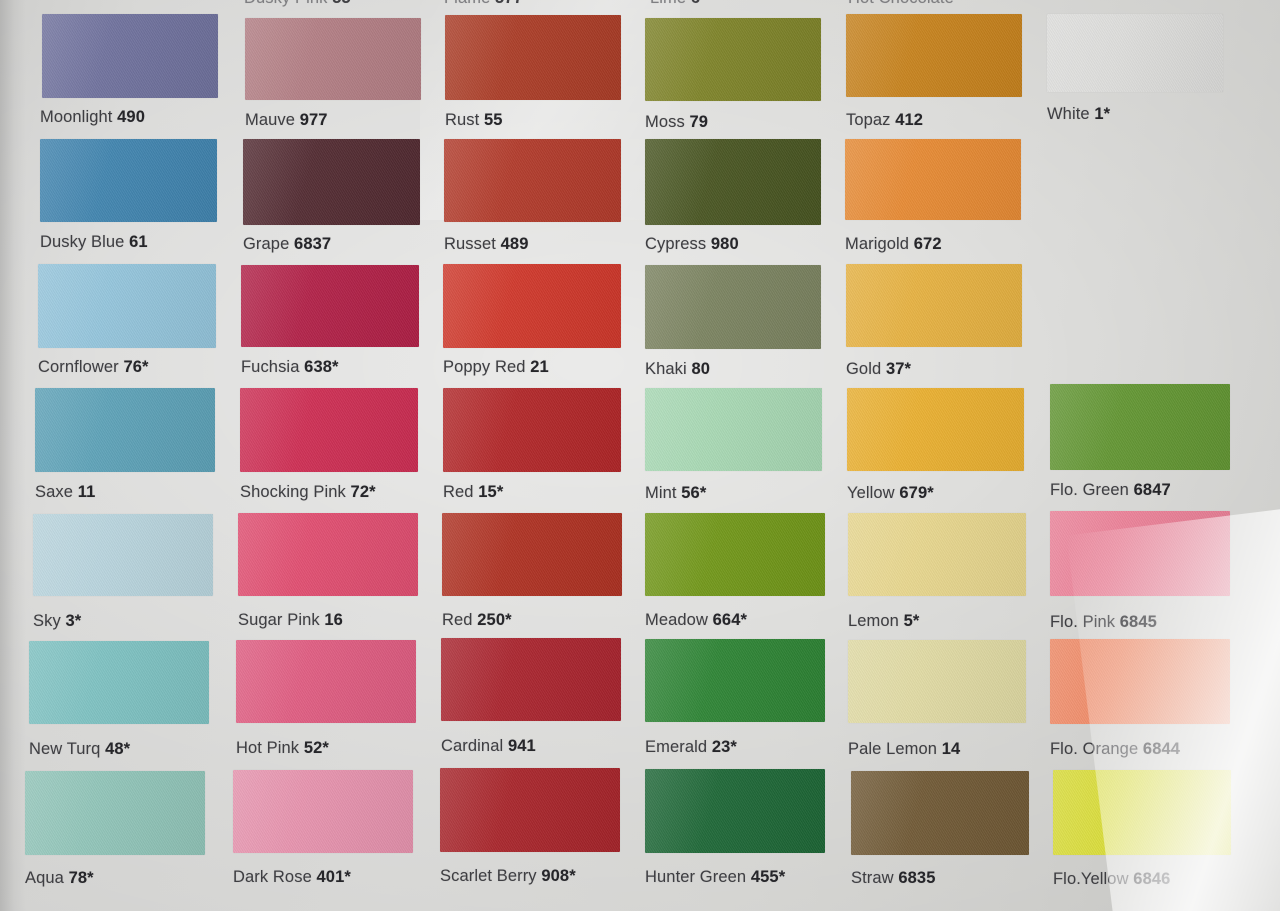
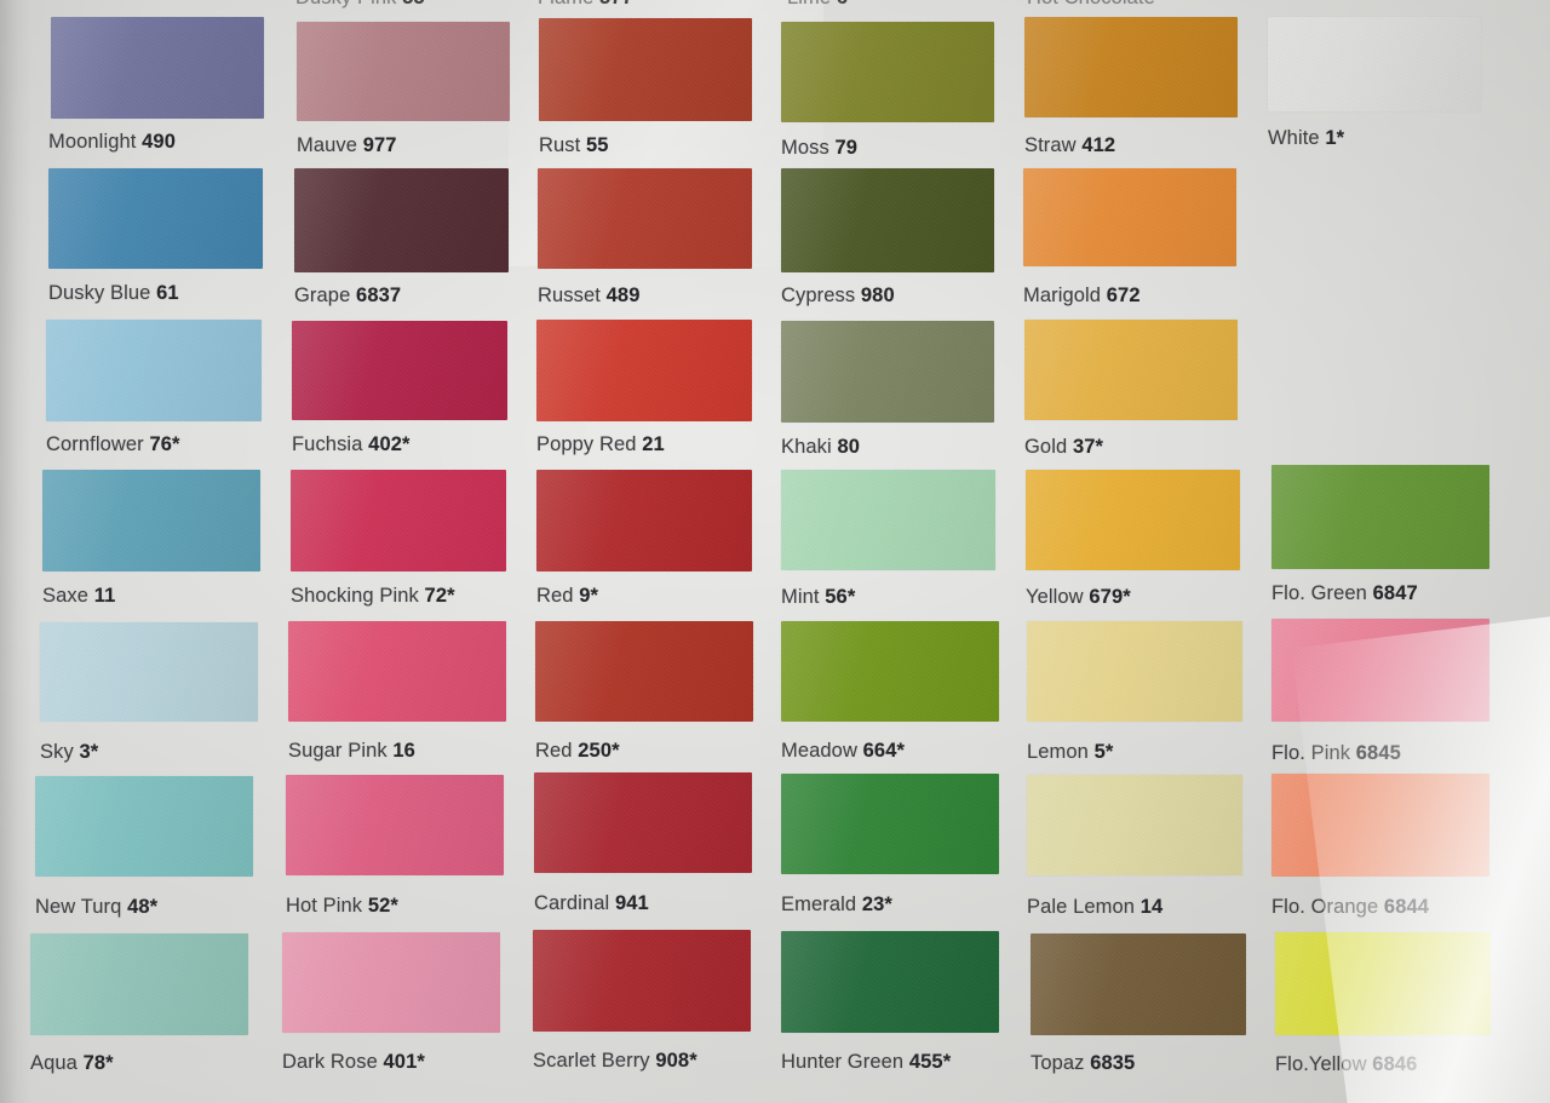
  Moonlight 490
  Mauve 977
  Rust 55
  Moss 79
- Topaz 412
+ Straw 412
  White 1*
  Dusky Blue 61
  Grape 6837
  Russet 489
  Cypress 980
  Marigold 672
  Cornflower 76*
- Fuchsia 638*
+ Fuchsia 402*
  Poppy Red 21
  Khaki 80
  Gold 37*
  Saxe 11
  Shocking Pink 72*
- Red 15*
+ Red 9*
  Mint 56*
  Yellow 679*
  Flo. Green 6847
  Sky 3*
  Sugar Pink 16
  Red 250*
  Meadow 664*
  Lemon 5*
  New Turq 48*
  Hot Pink 52*
  Cardinal 941
  Emerald 23*
  Pale Lemon 14
  Aqua 78*
  Dark Rose 401*
  Scarlet Berry 908*
  Hunter Green 455*
- Straw 6835
+ Topaz 6835
